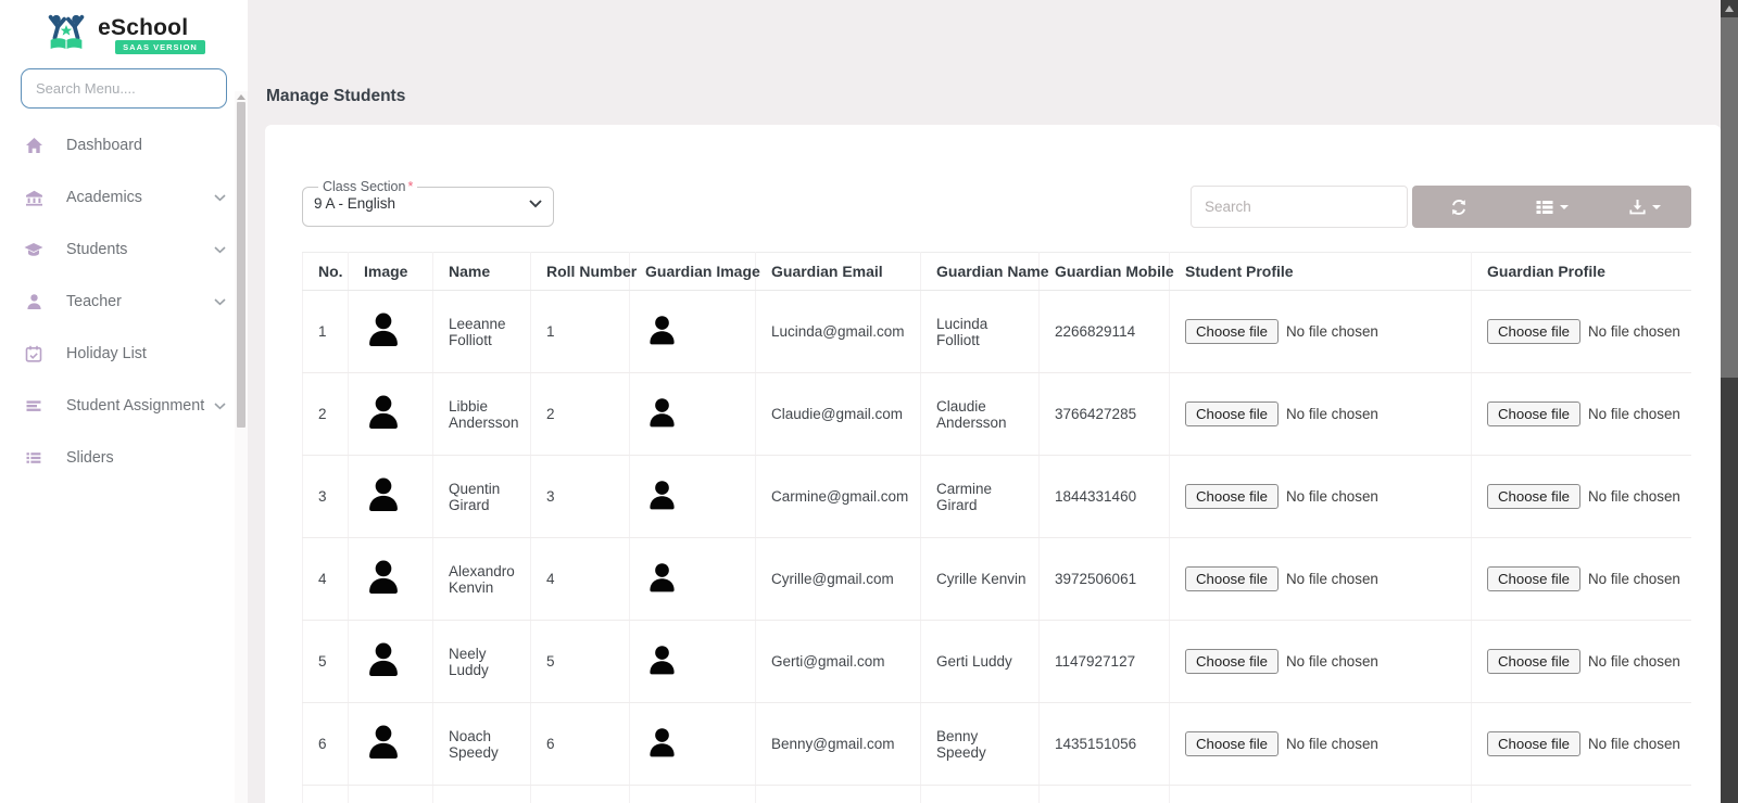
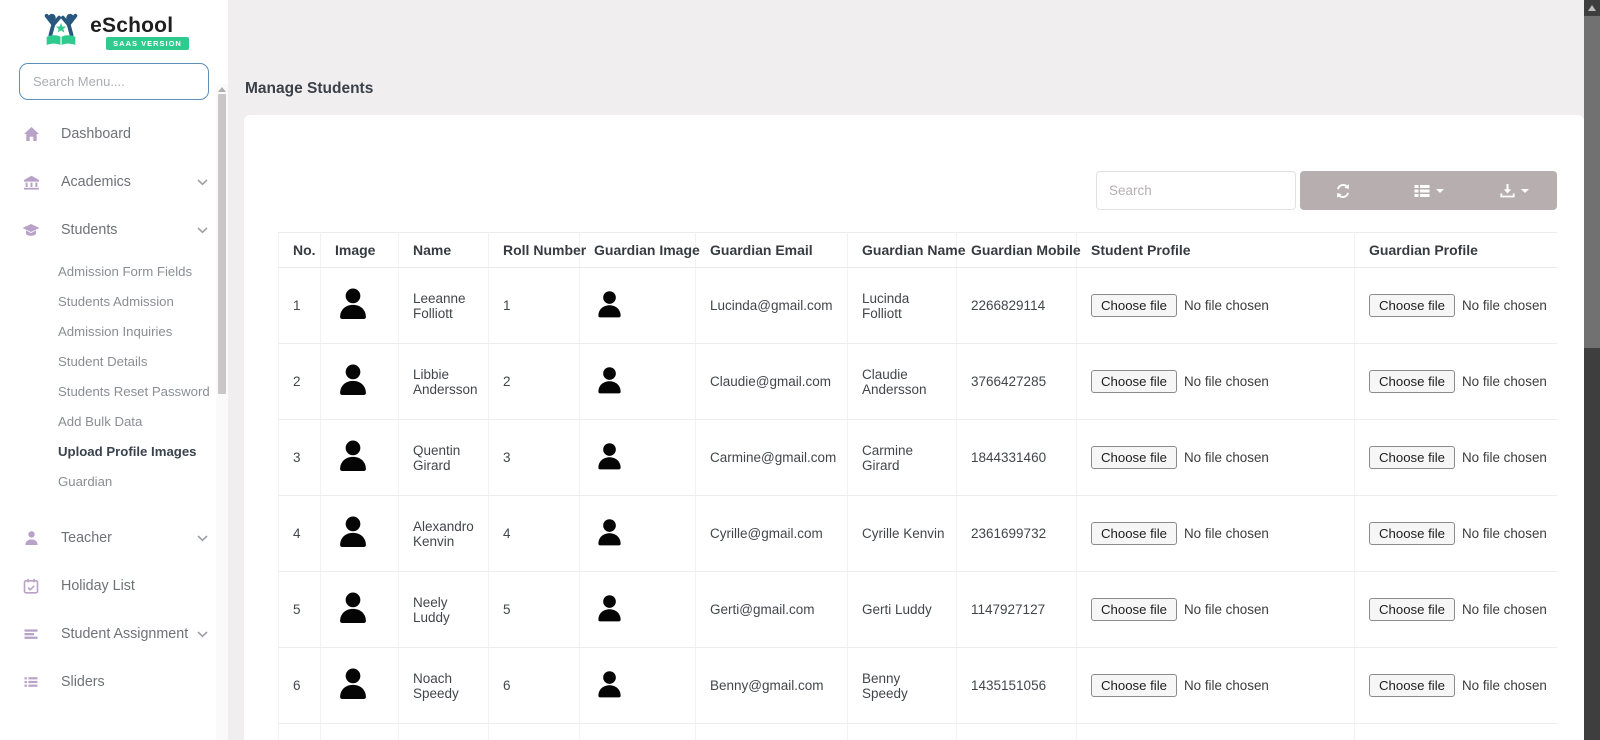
  eSchool
  SAAS VERSION
  Search Menu....
  Dashboard
  Academics
  Students
+ Admission Form Fields
+ Students Admission
+ Admission Inquiries
+ Student Details
+ Students Reset Password
+ Add Bulk Data
+ Upload Profile Images
+ Guardian
  Teacher
  Holiday List
  Student Assignment
  Sliders
  Manage Students
- Class Section *
- 9 A - English
  Search
  No.	Image	Name	Roll Number	Guardian Image	Guardian Email	Guardian Name	Guardian Mobile	Student Profile	Guardian Profile
  1		Leeanne Folliott	1		Lucinda@gmail.com	Lucinda Folliott	2266829114	Choose file No file chosen	Choose file No file chosen
  2		Libbie Andersson	2		Claudie@gmail.com	Claudie Andersson	3766427285	Choose file No file chosen	Choose file No file chosen
  3		Quentin Girard	3		Carmine@gmail.com	Carmine Girard	1844331460	Choose file No file chosen	Choose file No file chosen
- 4		Alexandro Kenvin	4		Cyrille@gmail.com	Cyrille Kenvin	3972506061	Choose file No file chosen	Choose file No file chosen
+ 4		Alexandro Kenvin	4		Cyrille@gmail.com	Cyrille Kenvin	2361699732	Choose file No file chosen	Choose file No file chosen
  5		Neely Luddy	5		Gerti@gmail.com	Gerti Luddy	1147927127	Choose file No file chosen	Choose file No file chosen
  6		Noach Speedy	6		Benny@gmail.com	Benny Speedy	1435151056	Choose file No file chosen	Choose file No file chosen
